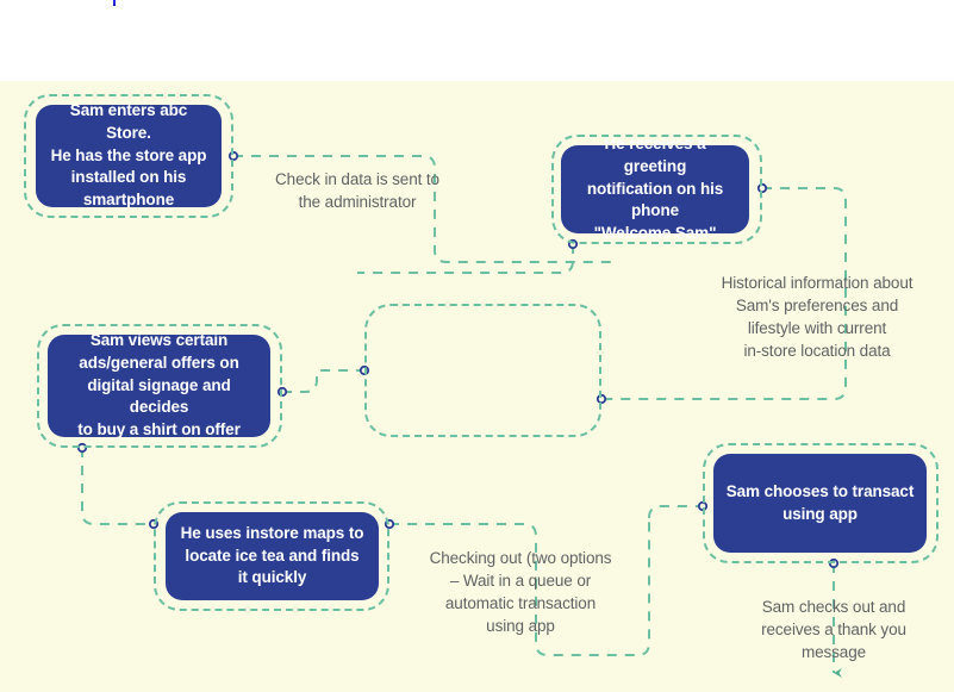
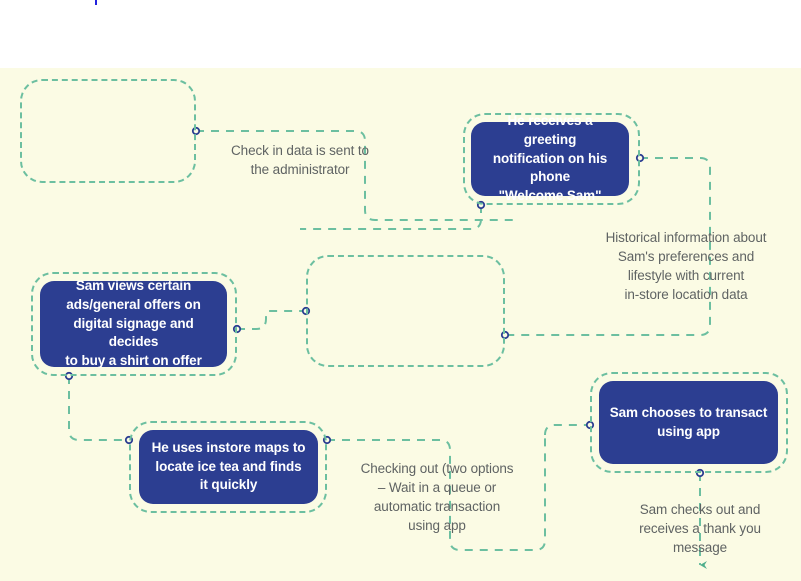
- Sam enters abc Store.
- He has the store app
- installed on his
- smartphone
  He receives a greeting
  notification on his phone
  "Welcome Sam"
  Sam views certain
  ads/general offers on
  digital signage and decides
  to buy a shirt on offer
  He uses instore maps to
  locate ice tea and finds
  it quickly
  Sam chooses to transact
  using app
  Check in data is sent to
  the administrator
  Historical information about
  Sam's preferences and
  lifestyle with current
  in-store location data
  Checking out (two options
  – Wait in a queue or
  automatic transaction
  using app
  Sam checks out and
  receives a thank you
  message
